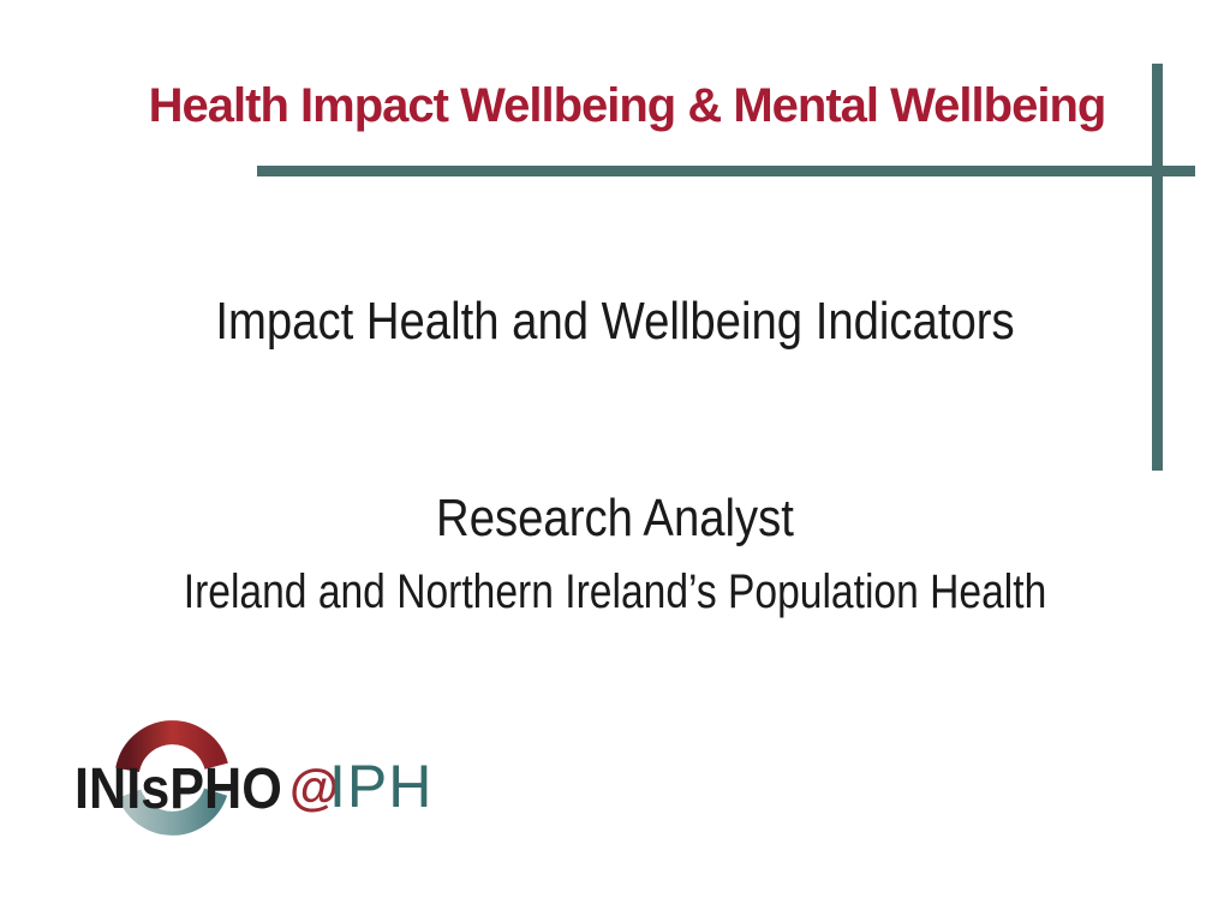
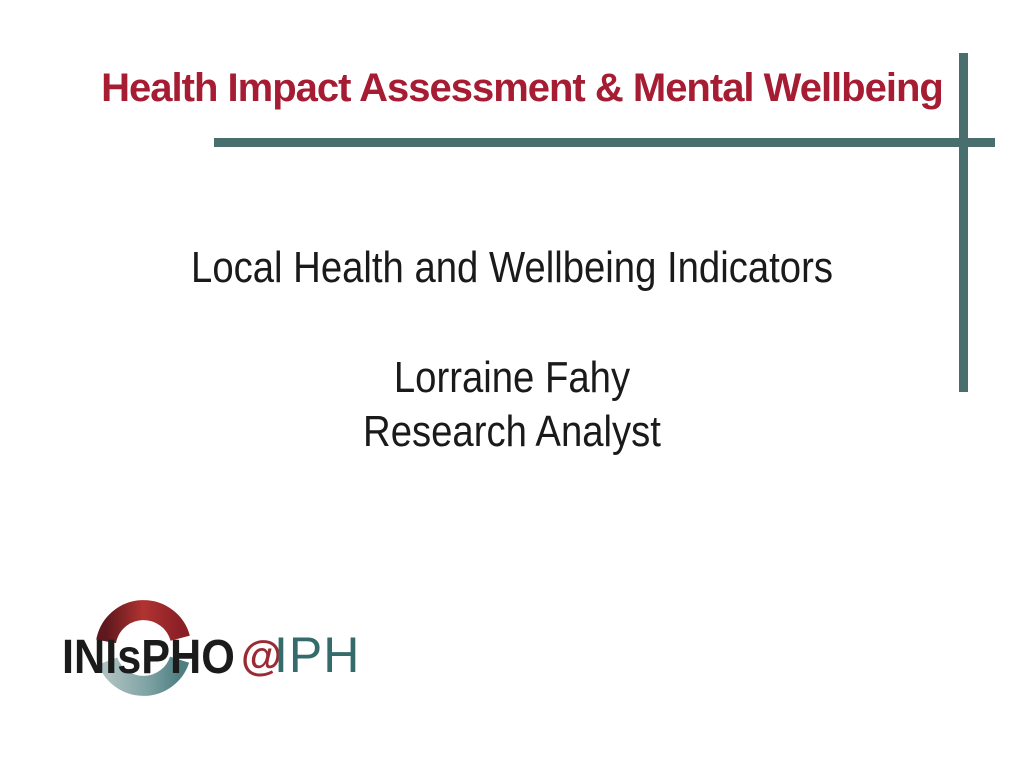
- Health Impact Wellbeing & Mental Wellbeing
+ Health Impact Assessment & Mental Wellbeing
- Impact Health and Wellbeing Indicators
+ Local Health and Wellbeing Indicators
+ Lorraine Fahy
  Research Analyst
- Ireland and Northern Ireland’s Population Health
  INIsPHO
  @
  IPH
